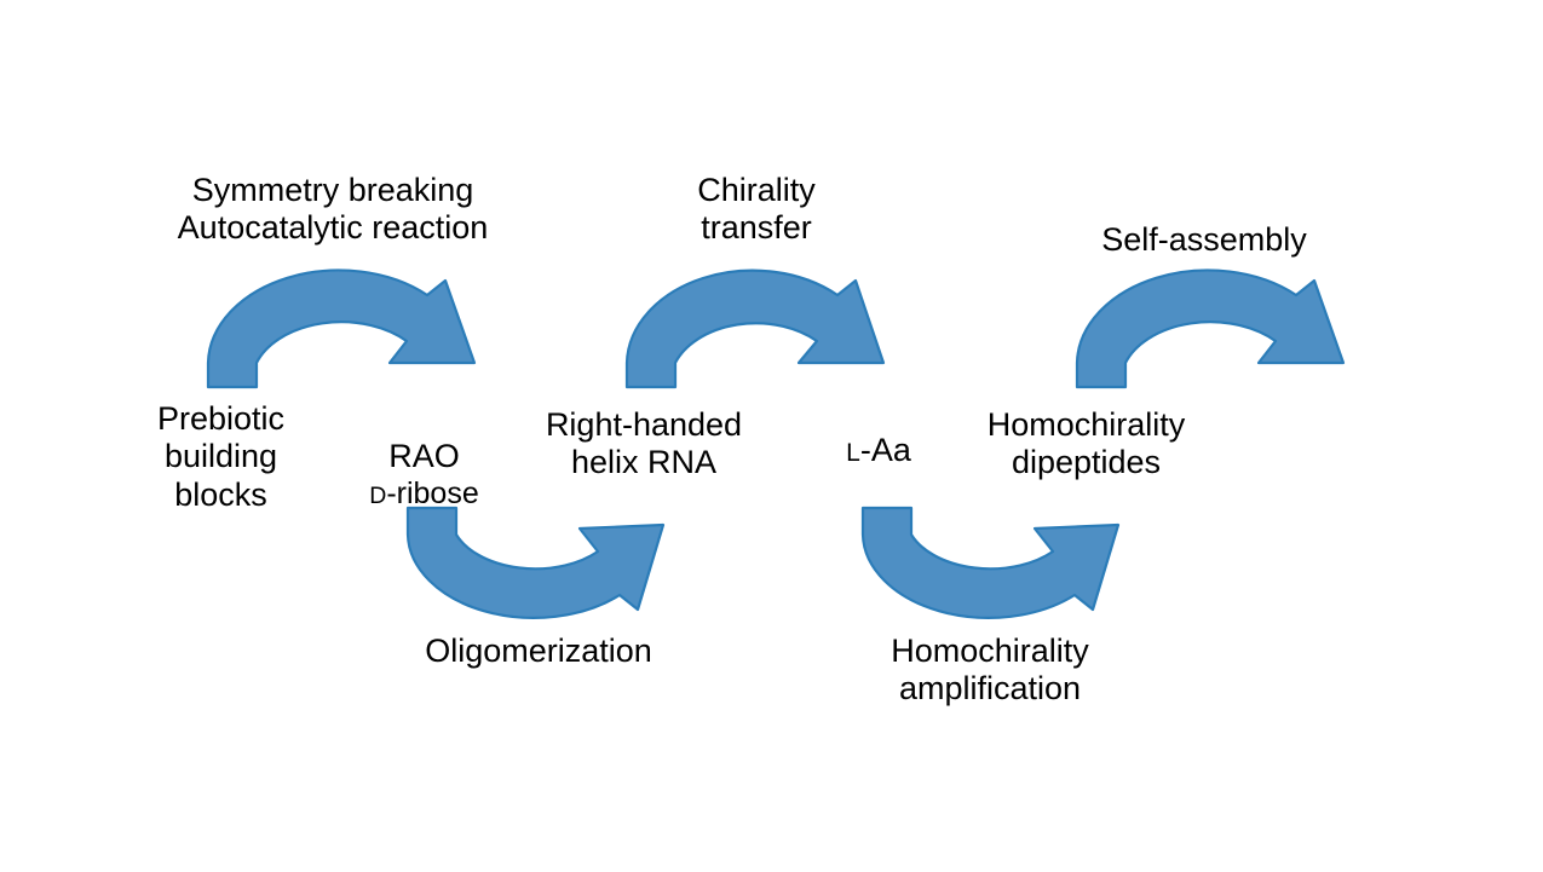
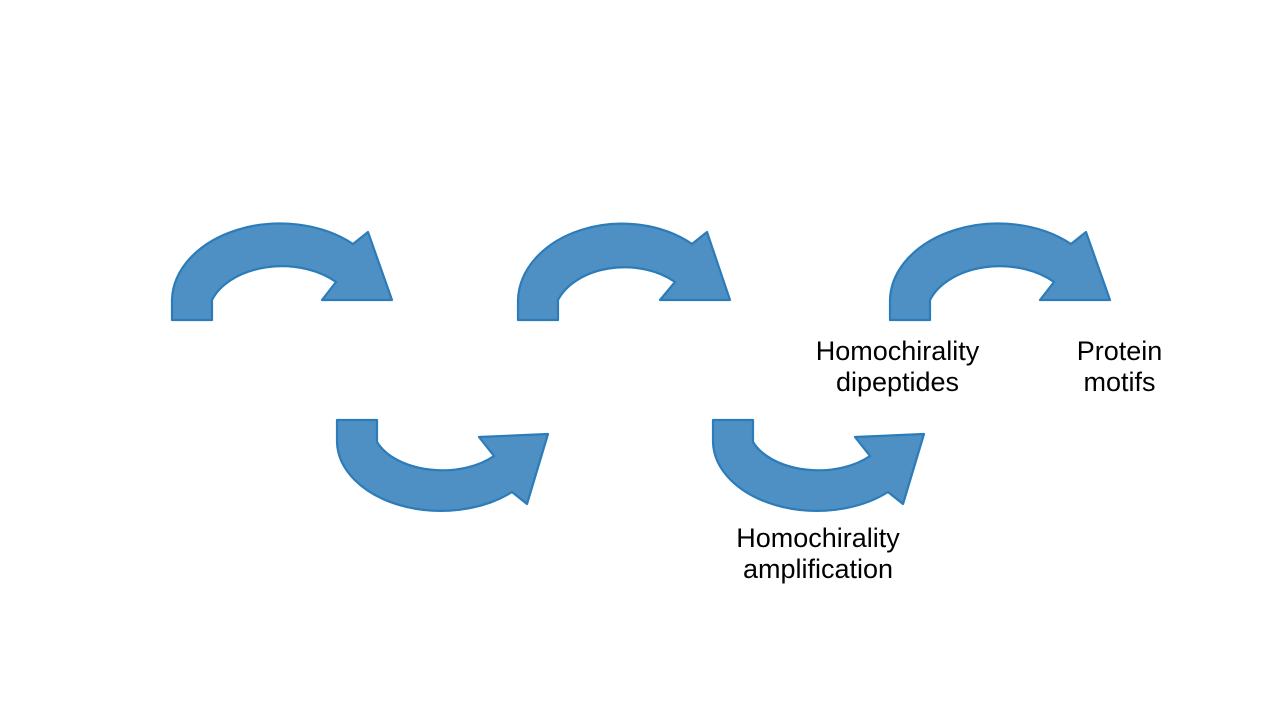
- Symmetry breaking
- Autocatalytic reaction
- Chirality
- transfer
- Self-assembly
- Oligomerization
  Homochirality
  amplification
- Prebiotic
- building
- blocks
- RAO
- D-ribose
- Right-handed
- helix RNA
- L-Aa
  Homochirality
  dipeptides
+ Protein
+ motifs
